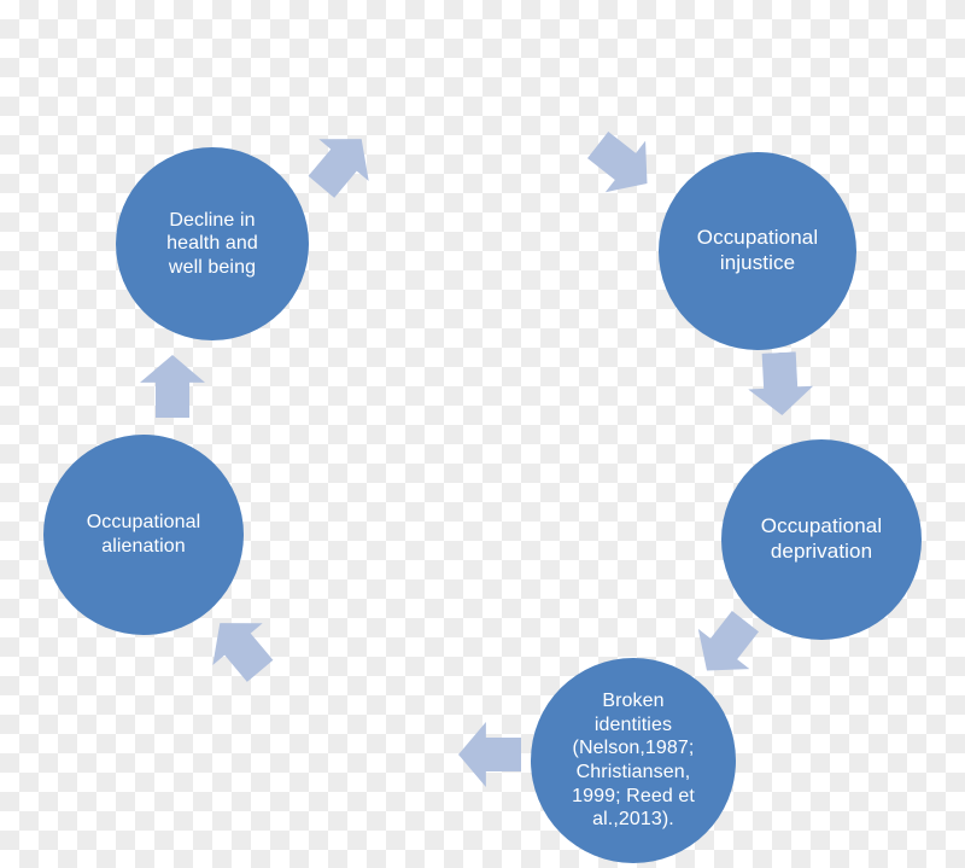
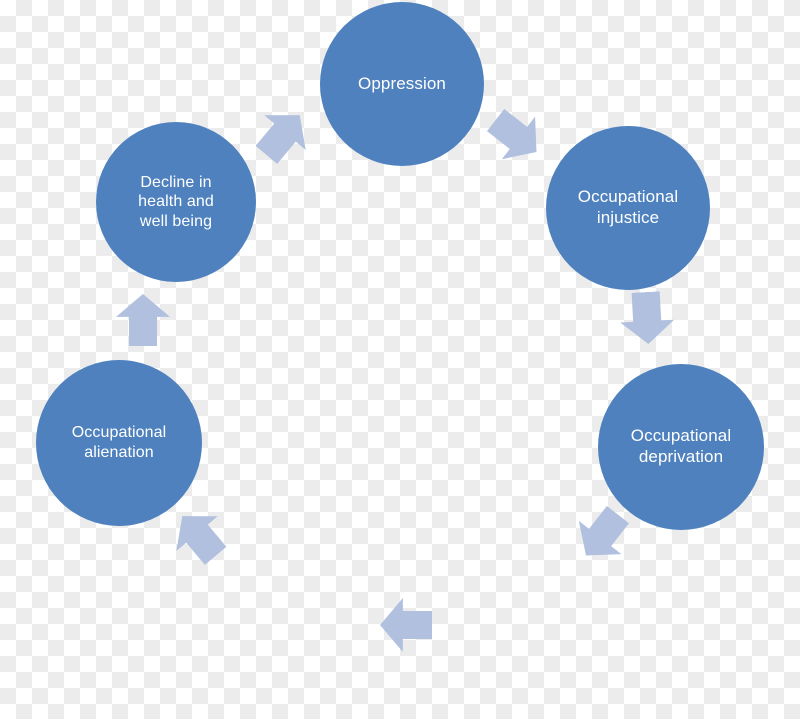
+ Oppression
  Occupational
  injustice
  Occupational
  deprivation
- Broken
- identities
- (Nelson,1987;
- Christiansen,
- 1999; Reed et
- al.,2013).
  Occupational
  alienation
  Decline in
  health and
  well being
